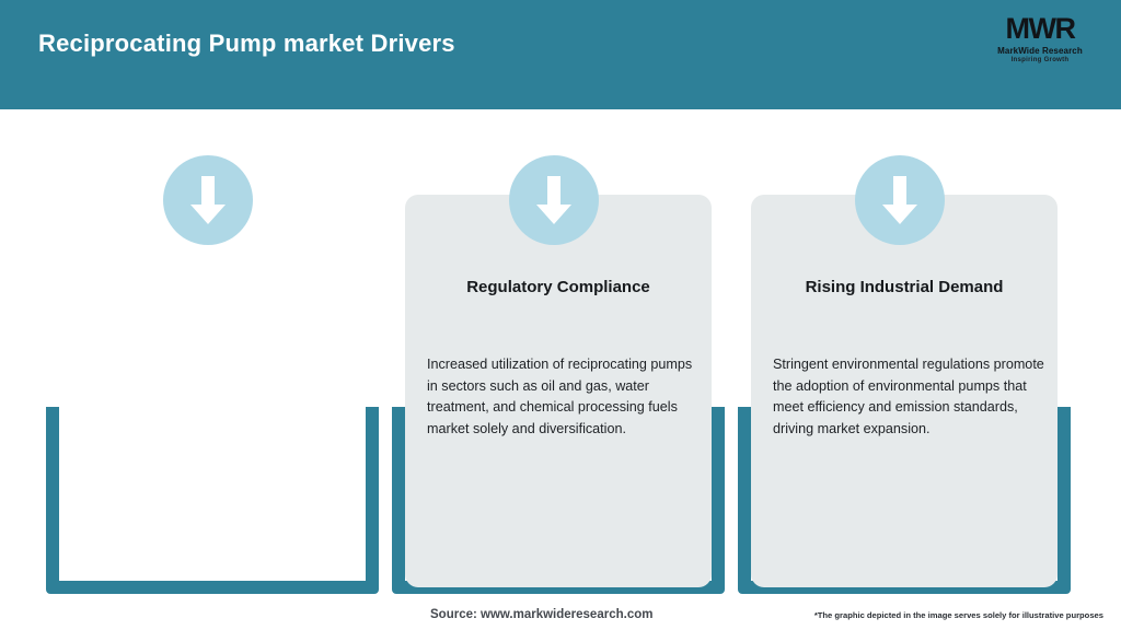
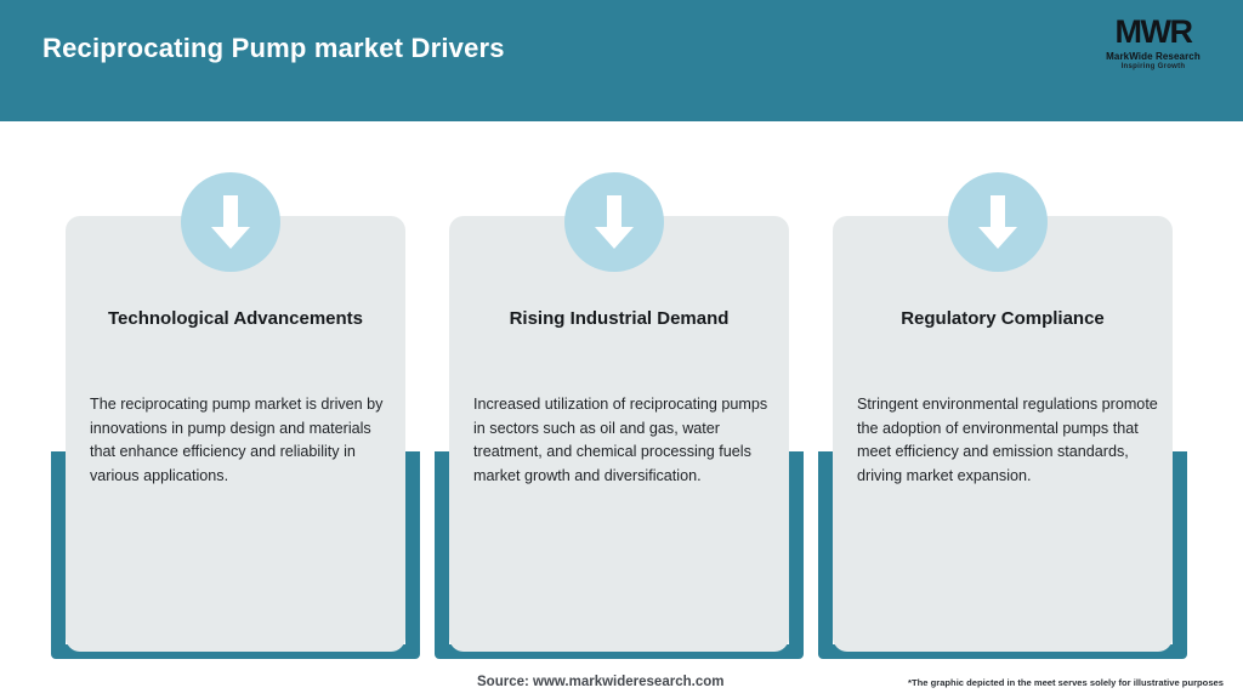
  Reciprocating Pump market Drivers
  MWR
  MarkWide Research
+ Technological Advancements
+ The reciprocating pump market is driven by innovations in pump design and materials that enhance efficiency and reliability in various applications.
- Regulatory Compliance
+ Rising Industrial Demand
- Increased utilization of reciprocating pumps in sectors such as oil and gas, water treatment, and chemical processing fuels market solely and diversification.
+ Increased utilization of reciprocating pumps in sectors such as oil and gas, water treatment, and chemical processing fuels market growth and diversification.
- Rising Industrial Demand
+ Regulatory Compliance
  Stringent environmental regulations promote the adoption of environmental pumps that meet efficiency and emission standards, driving market expansion.
  Source: www.markwideresearch.com
- *The graphic depicted in the image serves solely for illustrative purposes
+ *The graphic depicted in the meet serves solely for illustrative purposes
